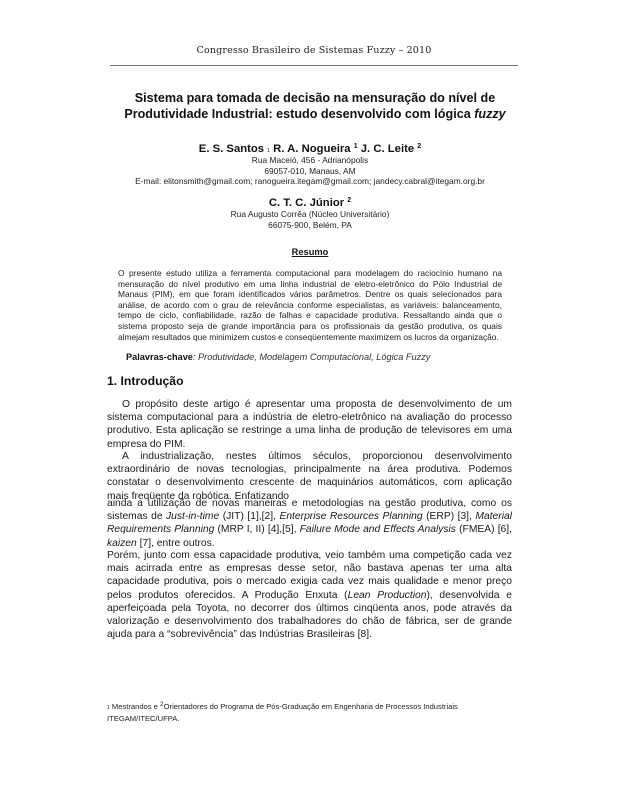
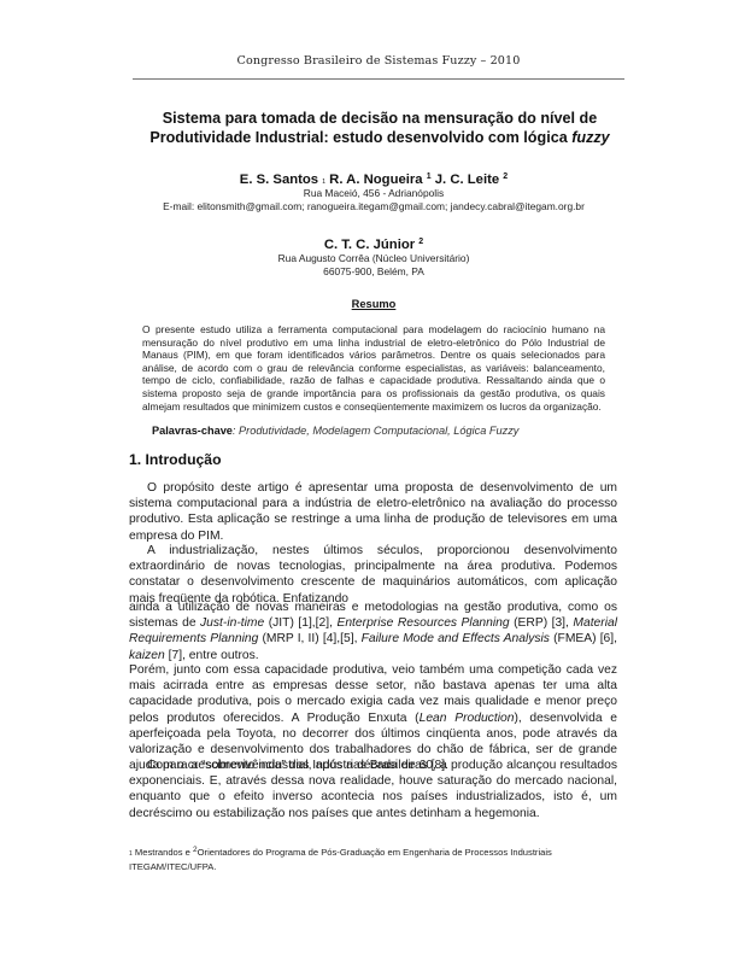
  Congresso Brasileiro de Sistemas Fuzzy – 2010
  Sistema para tomada de decisão na mensuração do nível de
  Produtividade Industrial: estudo desenvolvido com lógica fuzzy
  E. S. Santos R. A. Nogueira J. C. Leite
  Rua Maceió, 456 - Adrianópolis
- 69057-010, Manaus, AM
  E-mail: elitonsmith@gmail.com; ranogueira.itegam@gmail.com; jandecy.cabral@itegam.org.br
  C. T. C. Júnior
  Rua Augusto Corrêa (Núcleo Universitário)
  66075-900, Belém, PA
  Resumo
  O presente estudo utiliza a ferramenta computacional para modelagem do raciocínio humano na mensuração do nível produtivo em uma linha industrial de eletro-eletrônico do Pólo Industrial de Manaus (PIM), em que foram identificados vários parâmetros. Dentre os quais selecionados para análise, de acordo com o grau de relevância conforme especialistas, as variáveis: balanceamento, tempo de ciclo, confiabilidade, razão de falhas e capacidade produtiva. Ressaltando ainda que o sistema proposto seja de grande importância para os profissionais da gestão produtiva, os quais almejam resultados que minimizem custos e conseqüentemente maximizem os lucros da organização.
  Palavras-chave: Produtividade, Modelagem Computacional, Lógica Fuzzy
  1. Introdução
  O propósito deste artigo é apresentar uma proposta de desenvolvimento de um sistema computacional para a indústria de eletro-eletrônico na avaliação do processo produtivo. Esta aplicação se restringe a uma linha de produção de televisores em uma empresa do PIM.
  A industrialização, nestes últimos séculos, proporcionou desenvolvimento extraordinário de novas tecnologias, principalmente na área produtiva. Podemos constatar o desenvolvimento crescente de maquinários automáticos, com aplicação mais freqüente da robótica. Enfatizando
  ainda a utilização de novas maneiras e metodologias na gestão produtiva, como os sistemas de Just-in-time (JIT) [1],[2], Enterprise Resources Planning (ERP) [3], Material Requirements Planning (MRP I, II) [4],[5], Failure Mode and Effects Analysis (FMEA) [6], kaizen [7], entre outros.
  Porém, junto com essa capacidade produtiva, veio também uma competição cada vez mais acirrada entre as empresas desse setor, não bastava apenas ter uma alta capacidade produtiva, pois o mercado exigia cada vez mais qualidade e menor preço pelos produtos oferecidos. A Produção Enxuta (Lean Production), desenvolvida e aperfeiçoada pela Toyota, no decorrer dos últimos cinqüenta anos, pode através da valorização e desenvolvimento dos trabalhadores do chão de fábrica, ser de grande ajuda para a “sobrevivência” das Indústrias Brasileiras [8].
+ Com o crescimento industrial, após a década de 60, a produção alcançou resultados exponenciais. E, através dessa nova realidade, houve saturação do mercado nacional, enquanto que o efeito inverso acontecia nos países industrializados, isto é, um decréscimo ou estabilização nos países que antes detinham a hegemonia.
  Mestrandos e Orientadores do Programa de Pós-Graduação em Engenharia de Processos Industriais
  ITEGAM/ITEC/UFPA.
